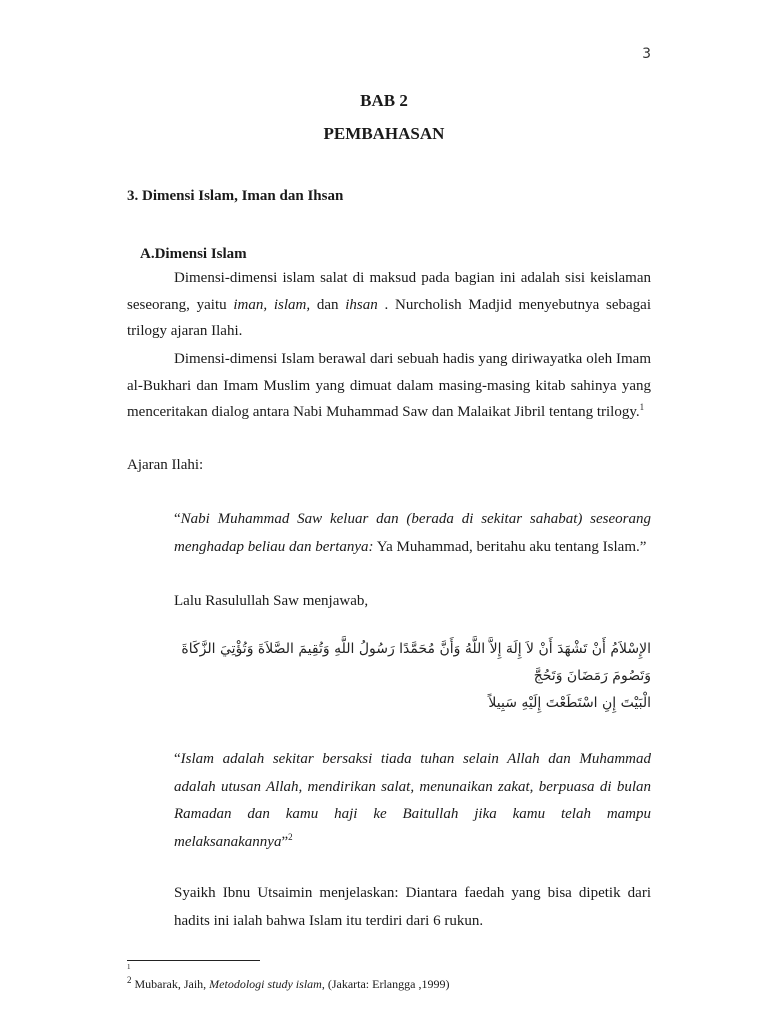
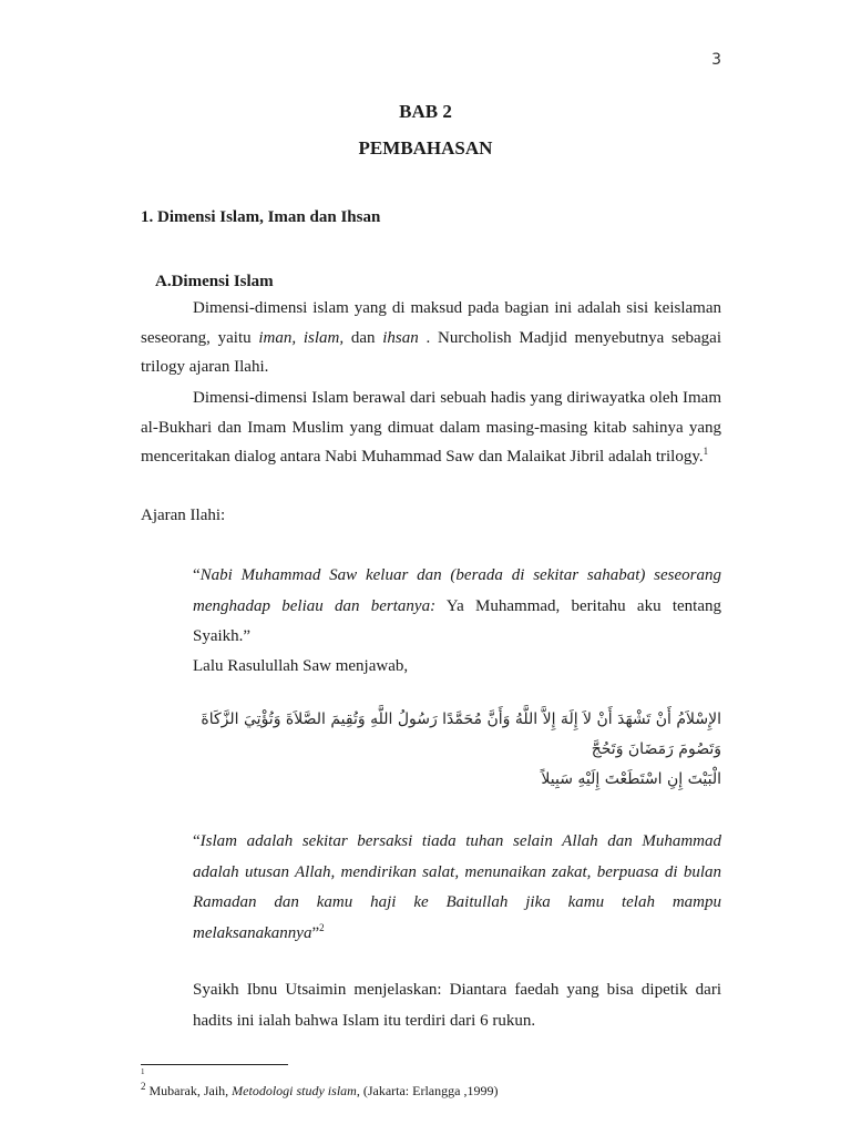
  3
  BAB 2
  PEMBAHASAN
- 3. Dimensi Islam, Iman dan Ihsan
+ 1. Dimensi Islam, Iman dan Ihsan
  A.Dimensi Islam
- Dimensi-dimensi islam salat di maksud pada bagian ini adalah sisi keislaman seseorang, yaitu iman, islam, dan ihsan . Nurcholish Madjid menyebutnya sebagai trilogy ajaran Ilahi.
+ Dimensi-dimensi islam yang di maksud pada bagian ini adalah sisi keislaman seseorang, yaitu iman, islam, dan ihsan . Nurcholish Madjid menyebutnya sebagai trilogy ajaran Ilahi.
- Dimensi-dimensi Islam berawal dari sebuah hadis yang diriwayatka oleh Imam al-Bukhari dan Imam Muslim yang dimuat dalam masing-masing kitab sahinya yang menceritakan dialog antara Nabi Muhammad Saw dan Malaikat Jibril tentang trilogy.1
+ Dimensi-dimensi Islam berawal dari sebuah hadis yang diriwayatka oleh Imam al-Bukhari dan Imam Muslim yang dimuat dalam masing-masing kitab sahinya yang menceritakan dialog antara Nabi Muhammad Saw dan Malaikat Jibril adalah trilogy.1
  Ajaran Ilahi:
- “Nabi Muhammad Saw keluar dan (berada di sekitar sahabat) seseorang menghadap beliau dan bertanya: Ya Muhammad, beritahu aku tentang Islam.”
+ “Nabi Muhammad Saw keluar dan (berada di sekitar sahabat) seseorang menghadap beliau dan bertanya: Ya Muhammad, beritahu aku tentang Syaikh.”
  Lalu Rasulullah Saw menjawab,
  الإِسْلاَمُ أَنْ تَشْهَدَ أَنْ لاَ إِلَهَ إِلاَّ اللَّهُ وَأَنَّ مُحَمَّدًا رَسُولُ اللَّهِ وَتُقِيمَ الصَّلاَةَ وَتُؤْتِيَ الزَّكَاةَ وَتَصُومَ رَمَضَانَ وَتَحُجَّ
  الْبَيْتَ إِنِ اسْتَطَعْتَ إِلَيْهِ سَبِيلاً
  “Islam adalah sekitar bersaksi tiada tuhan selain Allah dan Muhammad adalah utusan Allah, mendirikan salat, menunaikan zakat, berpuasa di bulan Ramadan dan kamu haji ke Baitullah jika kamu telah mampu melaksanakannya”2
  Syaikh Ibnu Utsaimin menjelaskan: Diantara faedah yang bisa dipetik dari hadits ini ialah bahwa Islam itu terdiri dari 6 rukun.
  1
  2 Mubarak, Jaih, Metodologi study islam, (Jakarta: Erlangga ,1999)
